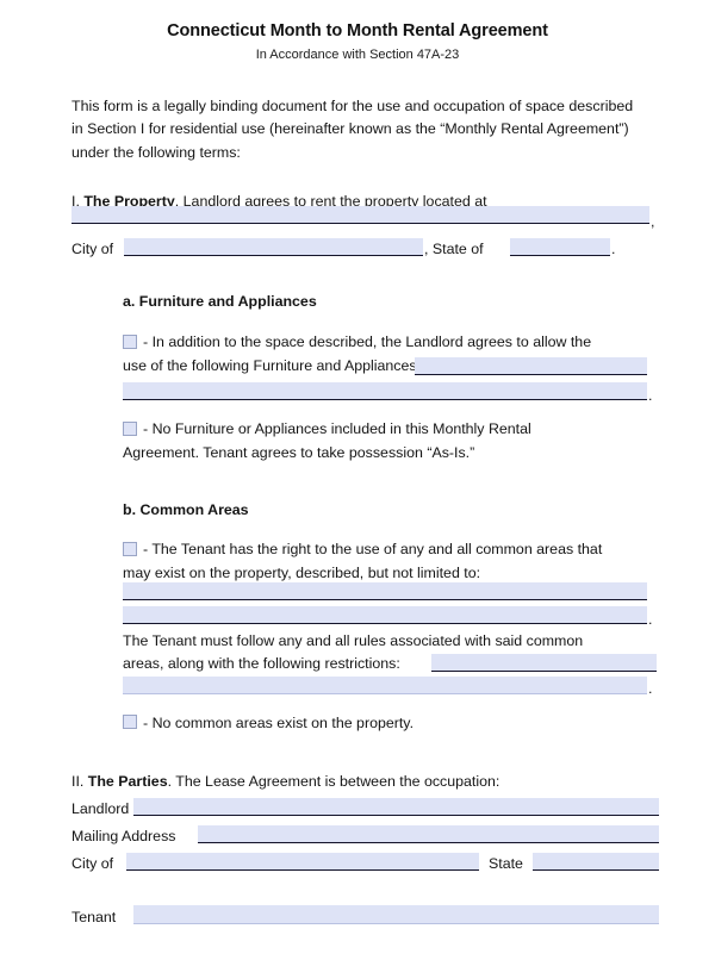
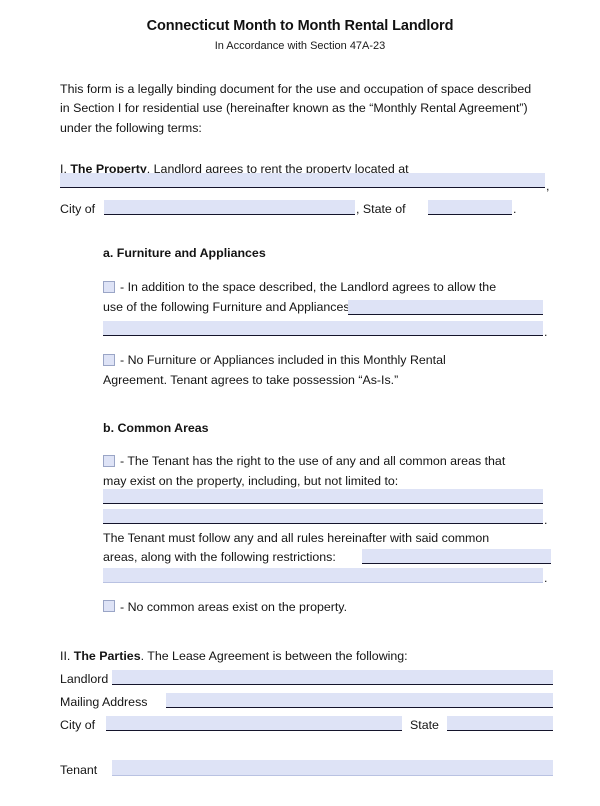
- Connecticut Month to Month Rental Agreement
+ Connecticut Month to Month Rental Landlord
  In Accordance with Section 47A-23
  This form is a legally binding document for the use and occupation of space described in Section I for residential use (hereinafter known as the “Monthly Rental Agreement”) under the following terms:
  I. The Property. Landlord agrees to rent the property located at
  ,
  City of
  , State of
  .
  a. Furniture and Appliances
  - In addition to the space described, the Landlord agrees to allow the
  use of the following Furniture and Appliances
  .
  - No Furniture or Appliances included in this Monthly Rental
  Agreement. Tenant agrees to take possession “As-Is.”
  b. Common Areas
  - The Tenant has the right to the use of any and all common areas that
- may exist on the property, described, but not limited to:
+ may exist on the property, including, but not limited to:
  .
- The Tenant must follow any and all rules associated with said common
+ The Tenant must follow any and all rules hereinafter with said common
  areas, along with the following restrictions:
  .
  - No common areas exist on the property.
- II. The Parties. The Lease Agreement is between the occupation:
+ II. The Parties. The Lease Agreement is between the following:
  Landlord
  Mailing Address
  City of
  State
  Tenant
